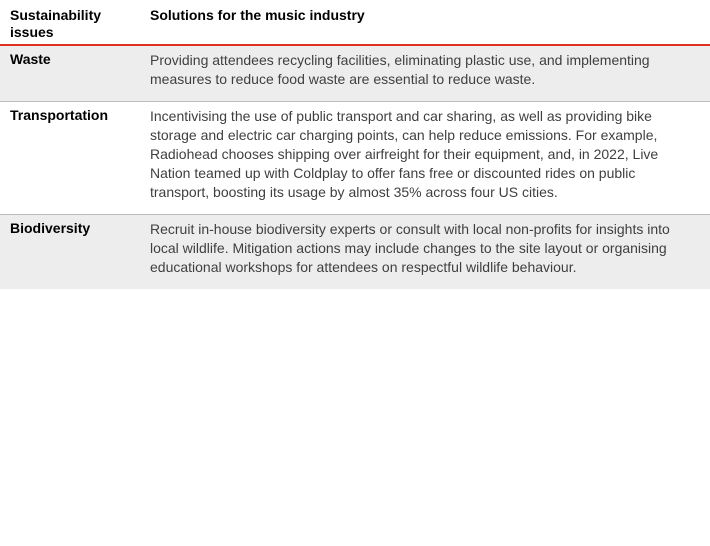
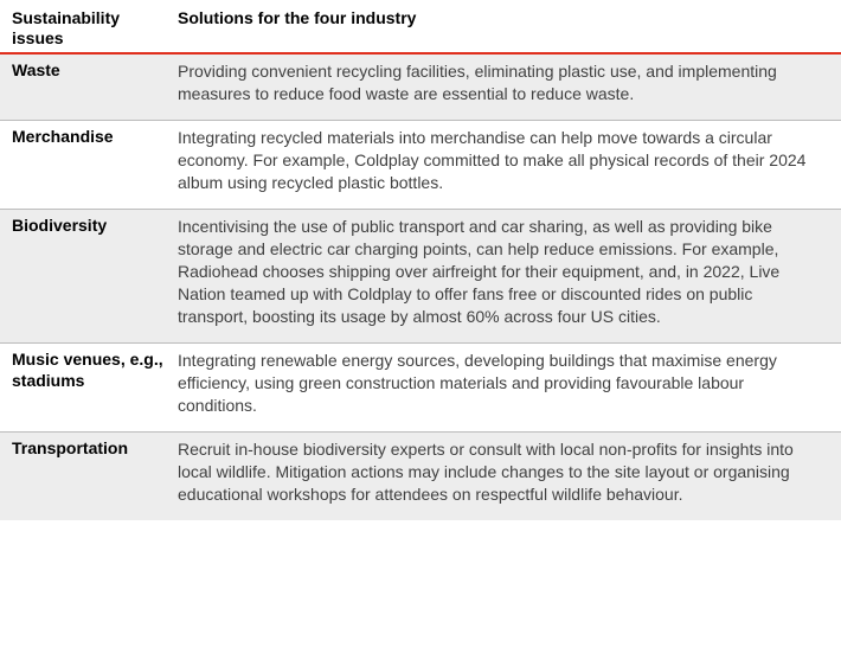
  Sustainability issues
- Solutions for the music industry
+ Solutions for the four industry
  Waste
- Providing attendees recycling facilities, eliminating plastic use, and implementing measures to reduce food waste are essential to reduce waste.
+ Providing convenient recycling facilities, eliminating plastic use, and implementing measures to reduce food waste are essential to reduce waste.
+ Merchandise
+ Integrating recycled materials into merchandise can help move towards a circular economy. For example, Coldplay committed to make all physical records of their 2024 album using recycled plastic bottles.
- Transportation
+ Biodiversity
- Incentivising the use of public transport and car sharing, as well as providing bike storage and electric car charging points, can help reduce emissions. For example, Radiohead chooses shipping over airfreight for their equipment, and, in 2022, Live Nation teamed up with Coldplay to offer fans free or discounted rides on public transport, boosting its usage by almost 35% across four US cities.
+ Incentivising the use of public transport and car sharing, as well as providing bike storage and electric car charging points, can help reduce emissions. For example, Radiohead chooses shipping over airfreight for their equipment, and, in 2022, Live Nation teamed up with Coldplay to offer fans free or discounted rides on public transport, boosting its usage by almost 60% across four US cities.
+ Music venues, e.g., stadiums
+ Integrating renewable energy sources, developing buildings that maximise energy efficiency, using green construction materials and providing favourable labour conditions.
- Biodiversity
+ Transportation
  Recruit in-house biodiversity experts or consult with local non-profits for insights into local wildlife. Mitigation actions may include changes to the site layout or organising educational workshops for attendees on respectful wildlife behaviour.
